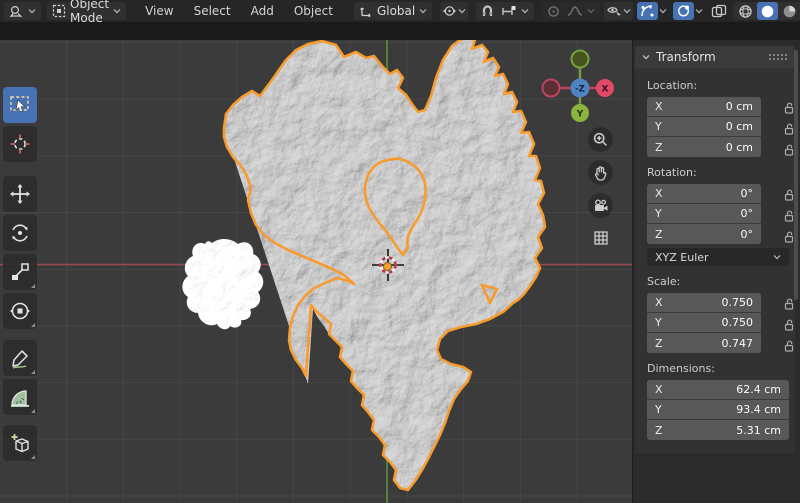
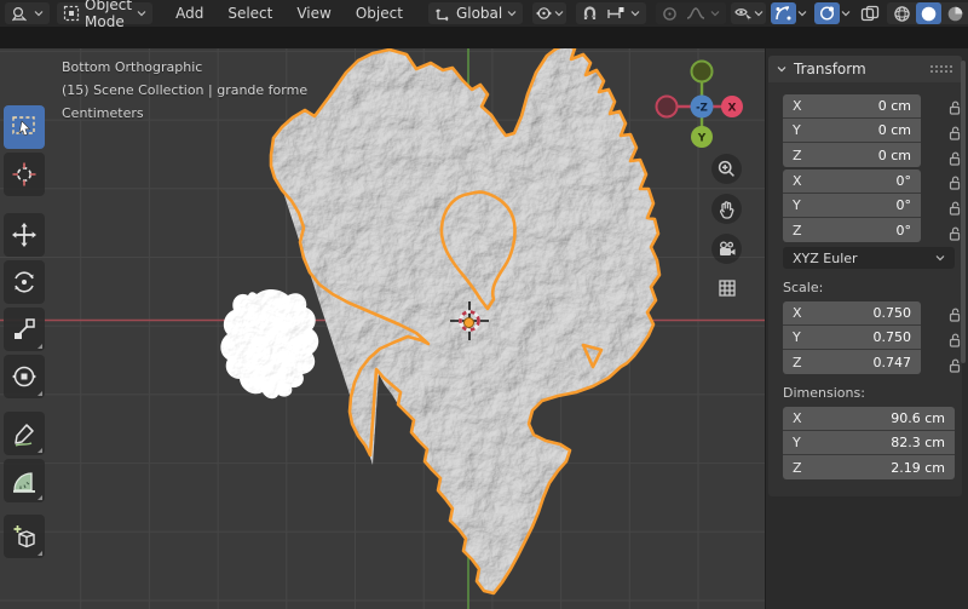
  Object Mode
- View
+ Add
  Select
- Add
+ View
  Object
  Global
  X
  Y
  -Z
+ Bottom Orthographic
+ (15) Scene Collection | grande forme
+ Centimeters
  Transform
- Location:
  X
  0 cm
  Y
  0 cm
  Z
  0 cm
- Rotation:
  X
  0°
  Y
  0°
  Z
  0°
  XYZ Euler
  Scale:
  X
  0.750
  Y
  0.750
  Z
  0.747
  Dimensions:
  X
- 62.4 cm
+ 90.6 cm
  Y
- 93.4 cm
+ 82.3 cm
  Z
- 5.31 cm
+ 2.19 cm
